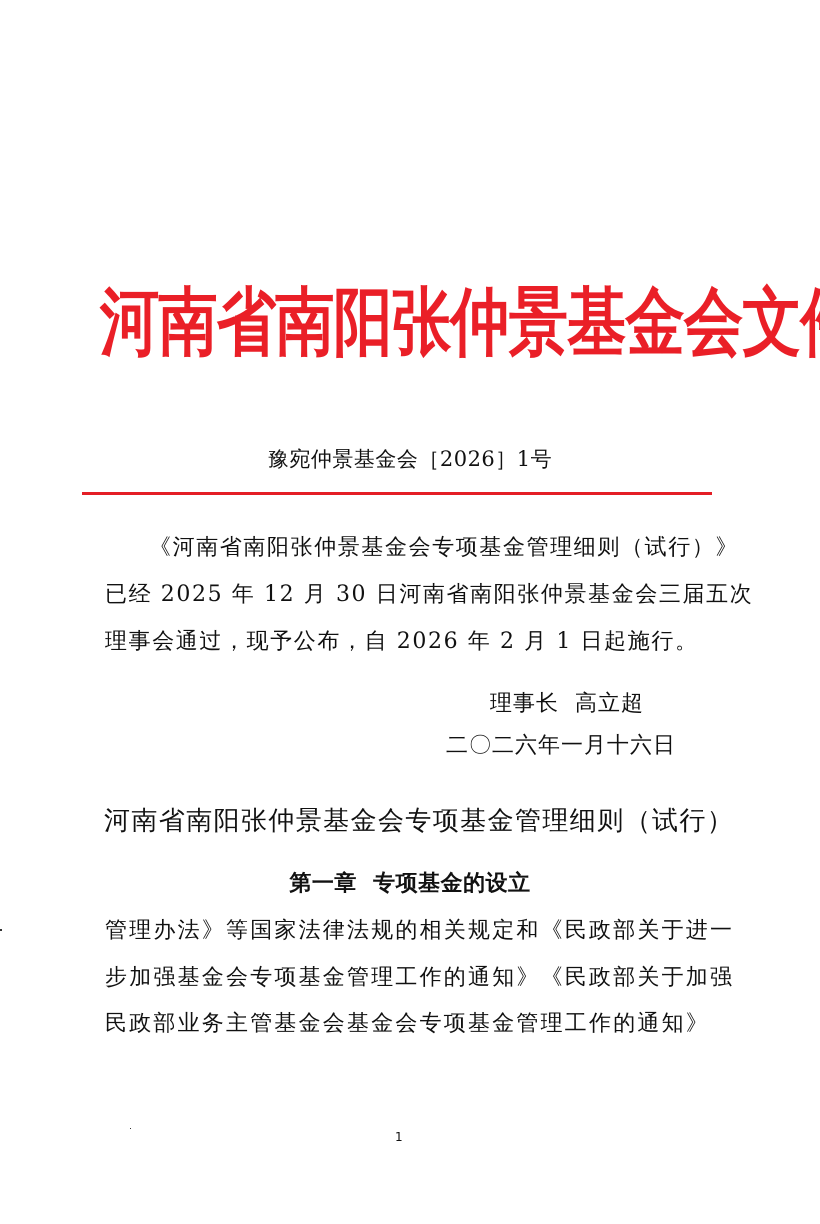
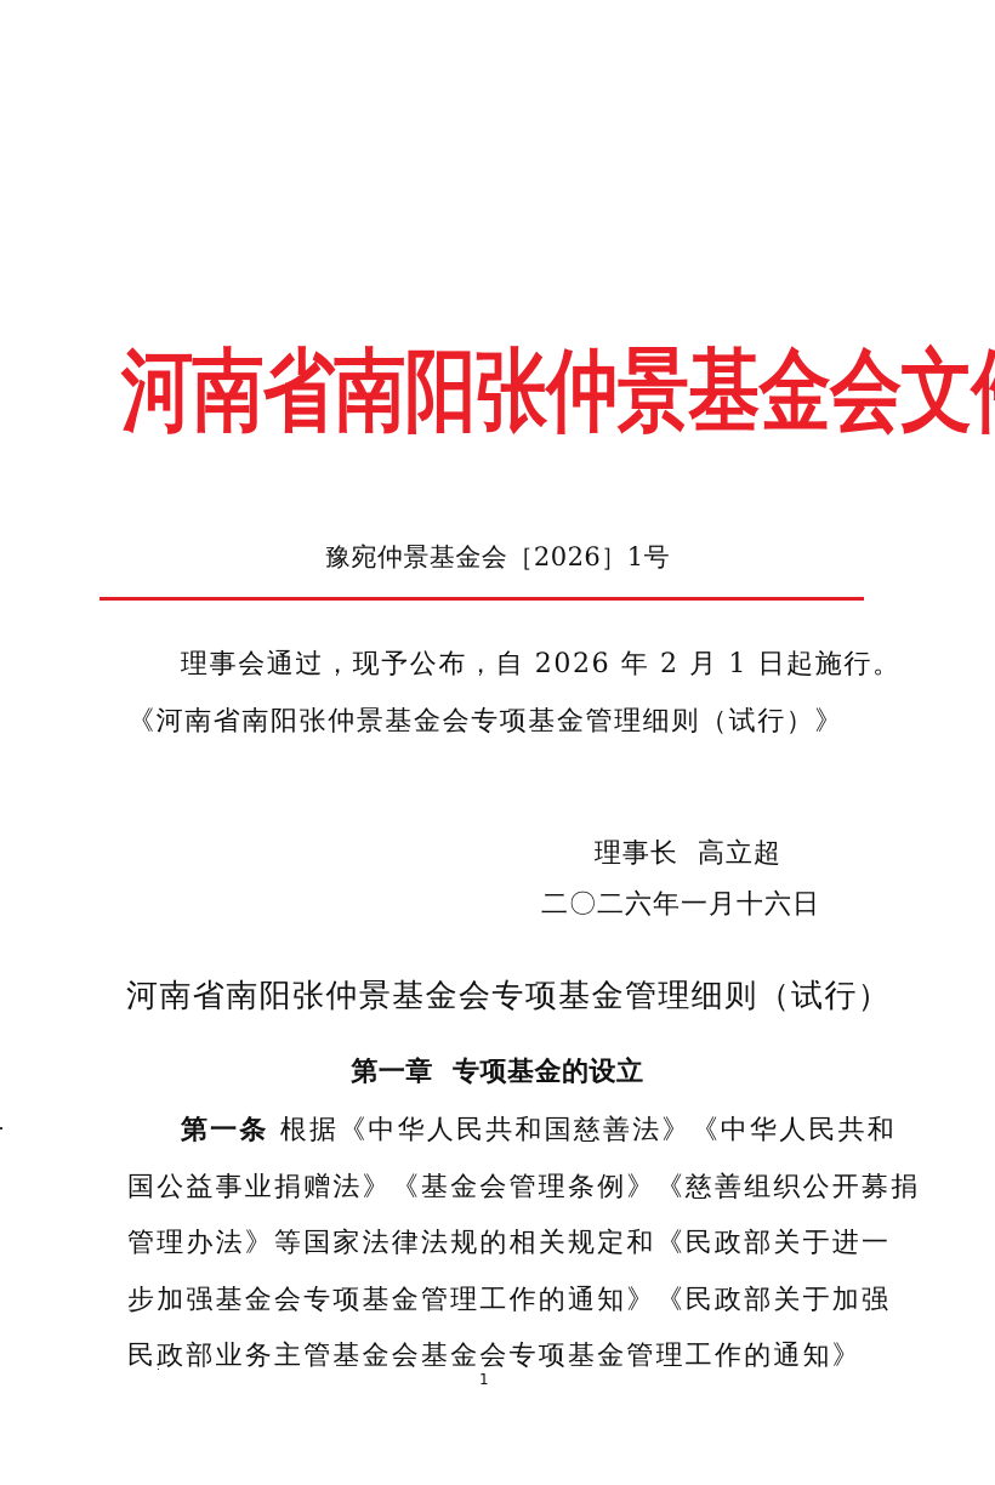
  河南省南阳张仲景基金会文
  豫宛仲景基金会［2026］1号
- 《河南省南阳张仲景基金会专项基金管理细则（试行）》
+ 理事会通过，现予公布，自 2026 年 2 月 1 日起施行。
- 已经 2025 年 12 月 30 日河南省南阳张仲景基金会三届五次
- 理事会通过，现予公布，自 2026 年 2 月 1 日起施行。
+ 《河南省南阳张仲景基金会专项基金管理细则（试行）》
  理事长 高立超
  二〇二六年一月十六日
  河南省南阳张仲景基金会专项基金管理细则（试行）
  第一章 专项基金的设立
+ 第一条 根据《中华人民共和国慈善法》《中华人民共和
+ 国公益事业捐赠法》《基金会管理条例》《慈善组织公开募捐
  管理办法》等国家法律法规的相关规定和《民政部关于进一
  步加强基金会专项基金管理工作的通知》《民政部关于加强
  民政部业务主管基金会基金会专项基金管理工作的通知》
  1
